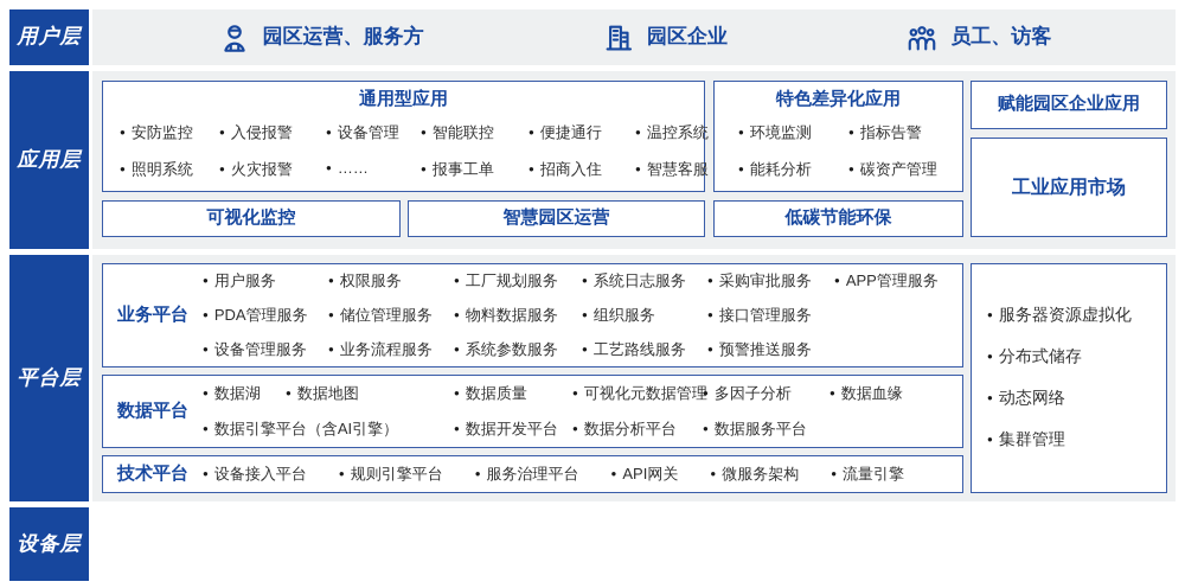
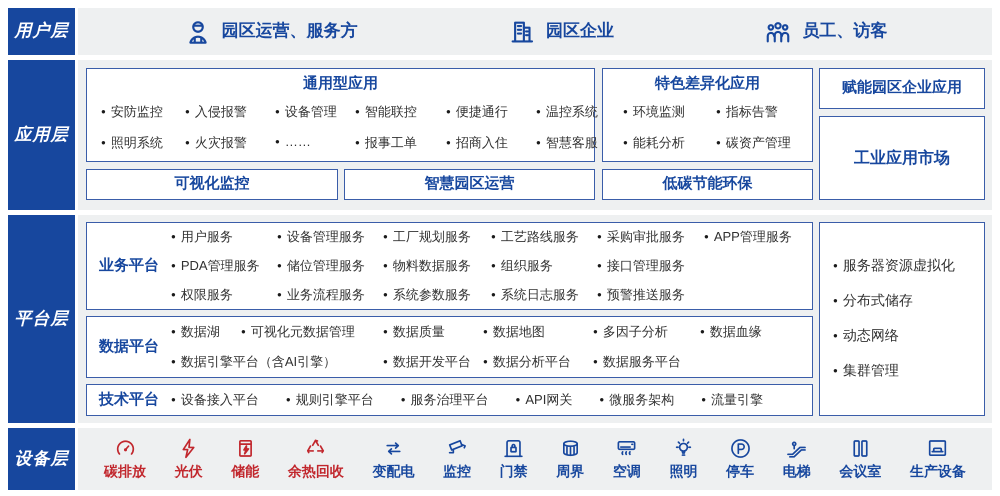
  用户层
  应用层
  平台层
  设备层
  园区运营、服务方
  园区企业
  员工、访客
  通用型应用
  安防监控
  入侵报警
  设备管理
  智能联控
  便捷通行
  温控系统
  照明系统
  火灾报警
  ……
  报事工单
  招商入住
  智慧客服
  可视化监控
  智慧园区运营
  特色差异化应用
  环境监测
  指标告警
  能耗分析
  碳资产管理
  低碳节能环保
  赋能园区企业应用
  工业应用市场
  业务平台
  用户服务
- 权限服务
+ 设备管理服务
  工厂规划服务
- 系统日志服务
+ 工艺路线服务
  采购审批服务
  APP管理服务
  PDA管理服务
  储位管理服务
  物料数据服务
  组织服务
  接口管理服务
- 设备管理服务
+ 权限服务
  业务流程服务
  系统参数服务
- 工艺路线服务
+ 系统日志服务
  预警推送服务
  数据平台
  数据湖
- 数据地图
+ 可视化元数据管理
  数据质量
- 可视化元数据管理
+ 数据地图
  多因子分析
  数据血缘
  数据引擎平台（含AI引擎）
  数据开发平台
  数据分析平台
  数据服务平台
  技术平台
  设备接入平台
  规则引擎平台
  服务治理平台
  API网关
  微服务架构
  流量引擎
  服务器资源虚拟化
  分布式储存
  动态网络
  集群管理
+ 碳排放
+ 光伏
+ 储能
+ 余热回收
+ 变配电
+ 监控
+ 门禁
+ 周界
+ 空调
+ 照明
+ 停车
+ 电梯
+ 会议室
+ 生产设备
